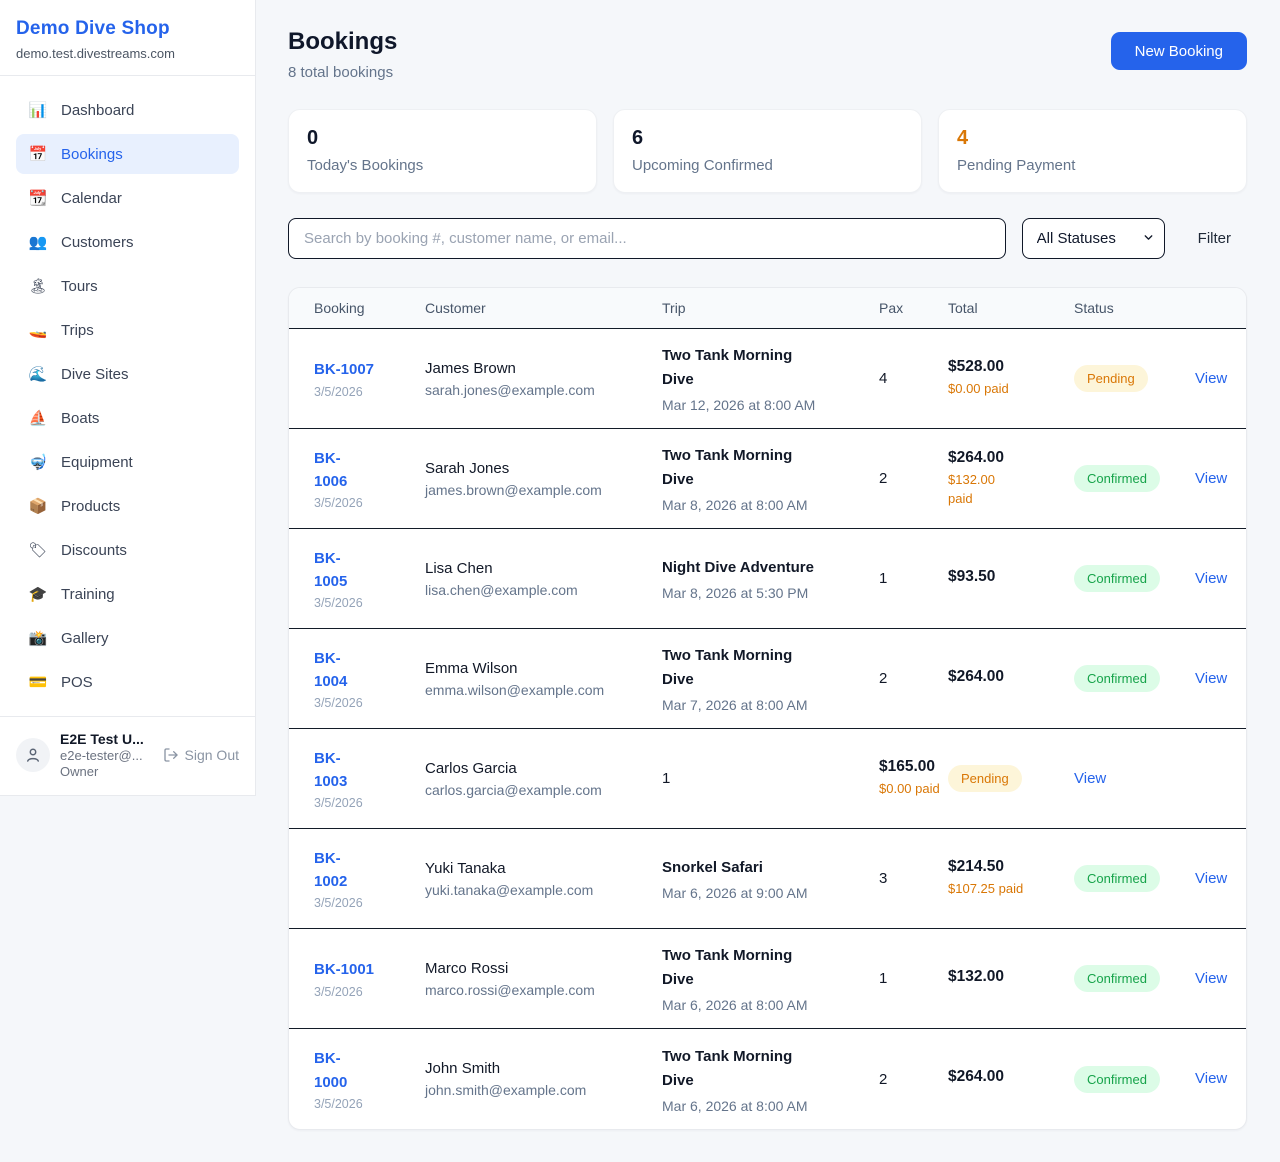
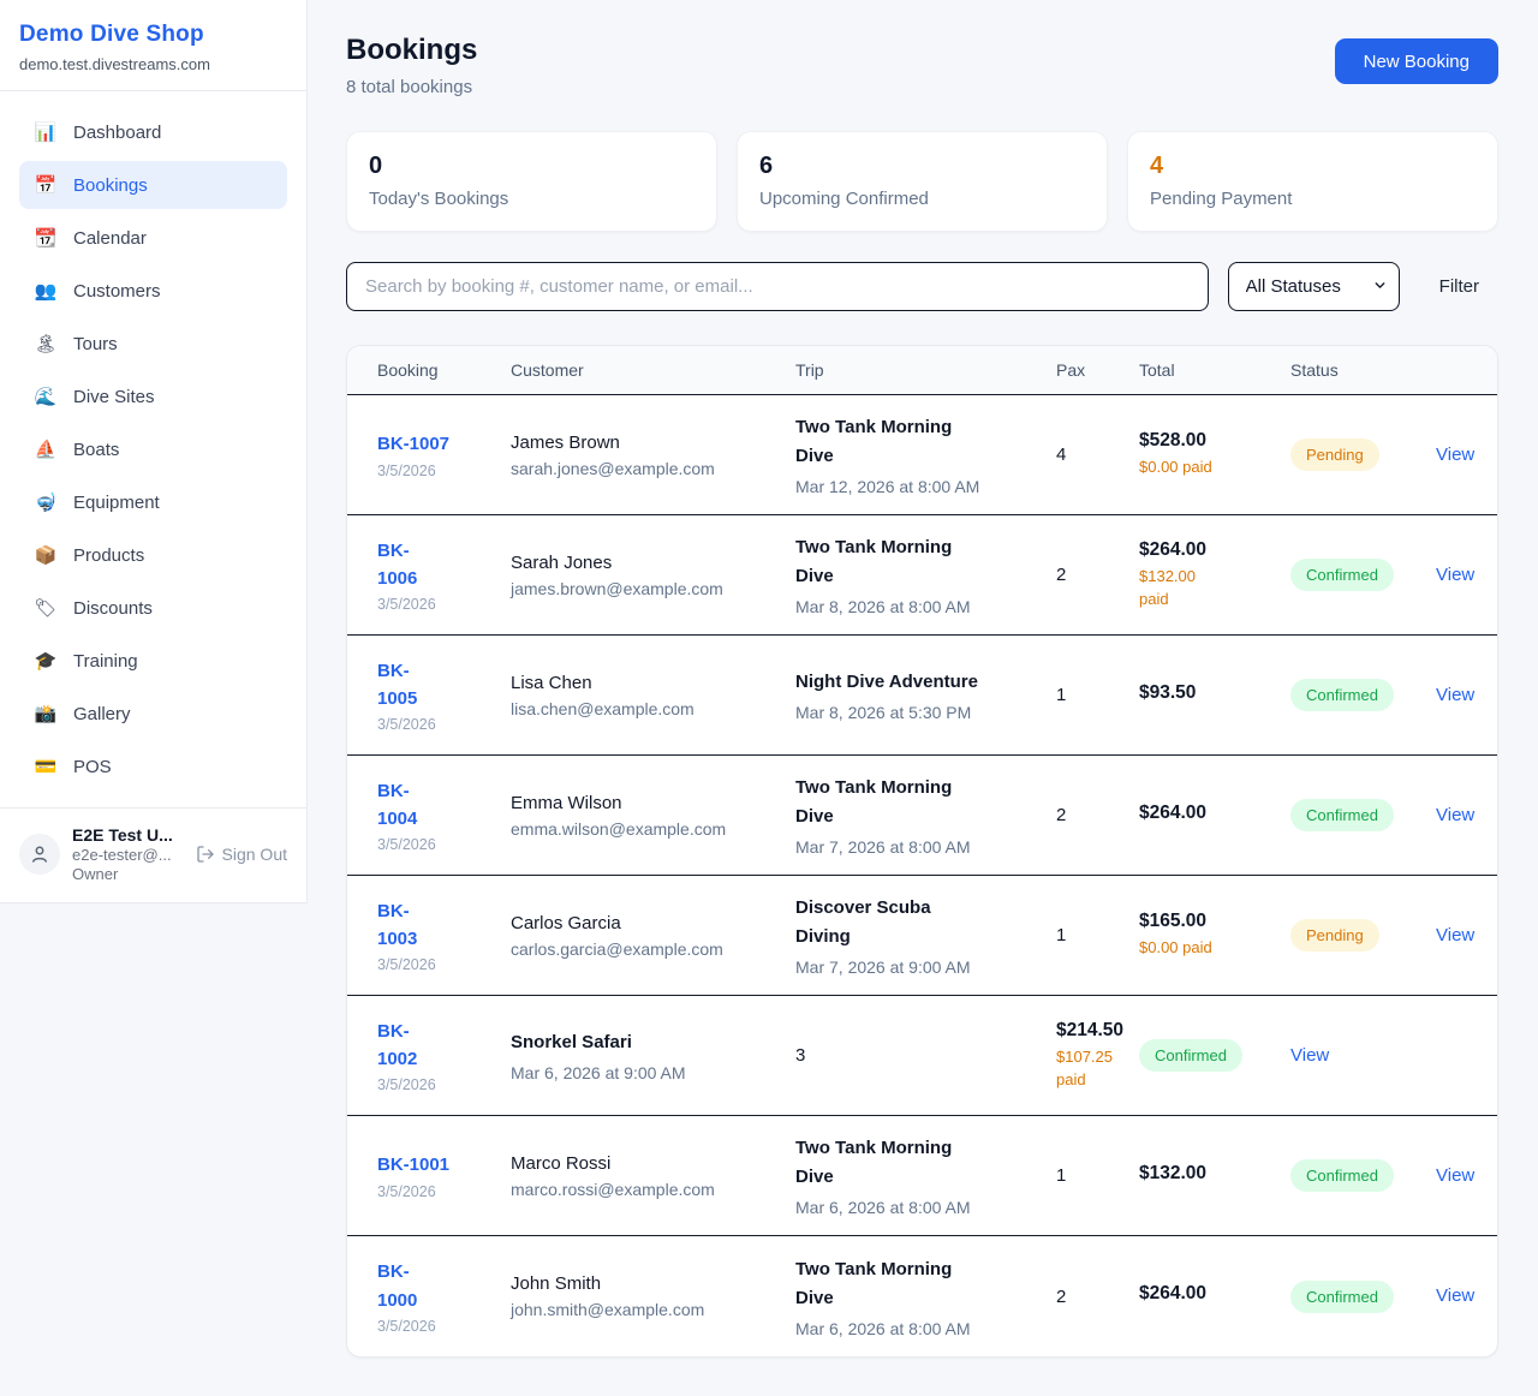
  Demo Dive Shop
  demo.test.divestreams.com
  📊
  Dashboard
  📅
  Bookings
  📆
  Calendar
  👥
  Customers
  🏝
  Tours
- 🚤
- Trips
  🌊
  Dive Sites
  ⛵
  Boats
  🤿
  Equipment
  📦
  Products
  🏷
  Discounts
  🎓
  Training
  📸
  Gallery
  💳
  POS
  E2E Test U...
  e2e-tester@...
  Owner
  Sign Out
  Bookings
  8 total bookings
  New Booking
  0
  Today's Bookings
  6
  Upcoming Confirmed
  4
  Pending Payment
  Search by booking #, customer name, or email...
  All Statuses
  Filter
  Booking
  Customer
  Trip
  Pax
  Total
  Status
  BK-1007
  3/5/2026
  James Brown
  sarah.jones@example.com
  Two Tank Morning
  Dive
  Mar 12, 2026 at 8:00 AM
  4
  $528.00
  $0.00 paid
  Pending
  View
  BK-
  1006
  3/5/2026
  Sarah Jones
  james.brown@example.com
  Two Tank Morning
  Dive
  Mar 8, 2026 at 8:00 AM
  2
  $264.00
  $132.00
  paid
  Confirmed
  View
  BK-
  1005
  3/5/2026
  Lisa Chen
  lisa.chen@example.com
  Night Dive Adventure
  Mar 8, 2026 at 5:30 PM
  1
  $93.50
  Confirmed
  View
  BK-
  1004
  3/5/2026
  Emma Wilson
  emma.wilson@example.com
  Two Tank Morning
  Dive
  Mar 7, 2026 at 8:00 AM
  2
  $264.00
  Confirmed
  View
  BK-
  1003
  3/5/2026
  Carlos Garcia
  carlos.garcia@example.com
+ Discover Scuba
+ Diving
+ Mar 7, 2026 at 9:00 AM
  1
  $165.00
  $0.00 paid
  Pending
  View
  BK-
  1002
  3/5/2026
- Yuki Tanaka
- yuki.tanaka@example.com
  Snorkel Safari
  Mar 6, 2026 at 9:00 AM
  3
  $214.50
  $107.25 paid
  Confirmed
  View
  BK-1001
  3/5/2026
  Marco Rossi
  marco.rossi@example.com
  Two Tank Morning
  Dive
  Mar 6, 2026 at 8:00 AM
  1
  $132.00
  Confirmed
  View
  BK-
  1000
  3/5/2026
  John Smith
  john.smith@example.com
  Two Tank Morning
  Dive
  Mar 6, 2026 at 8:00 AM
  2
  $264.00
  Confirmed
  View
